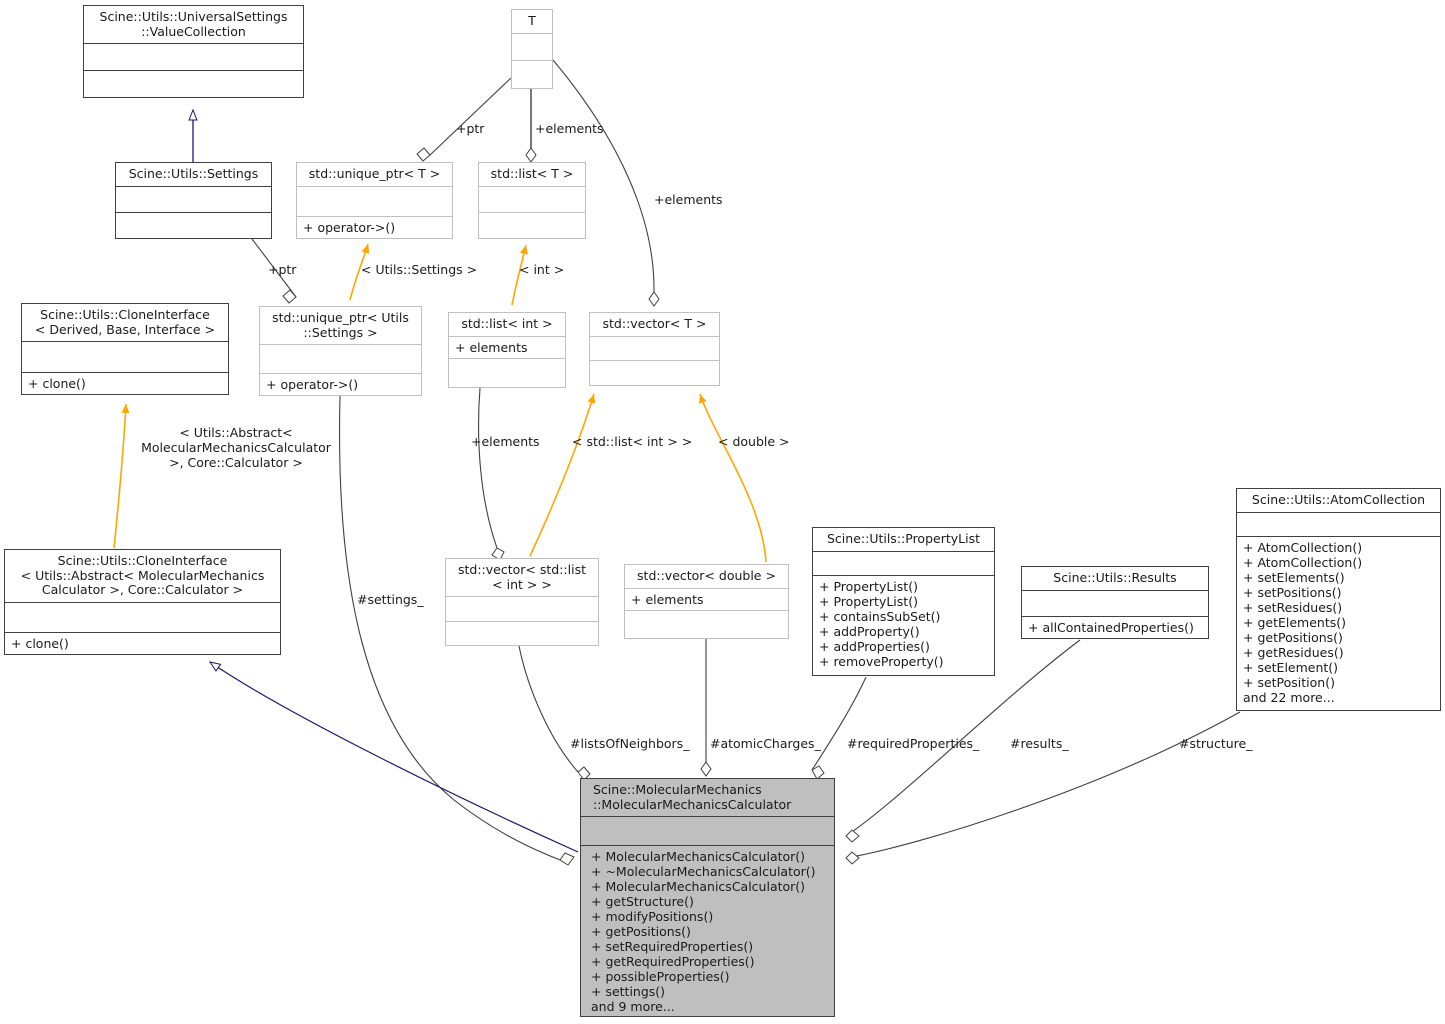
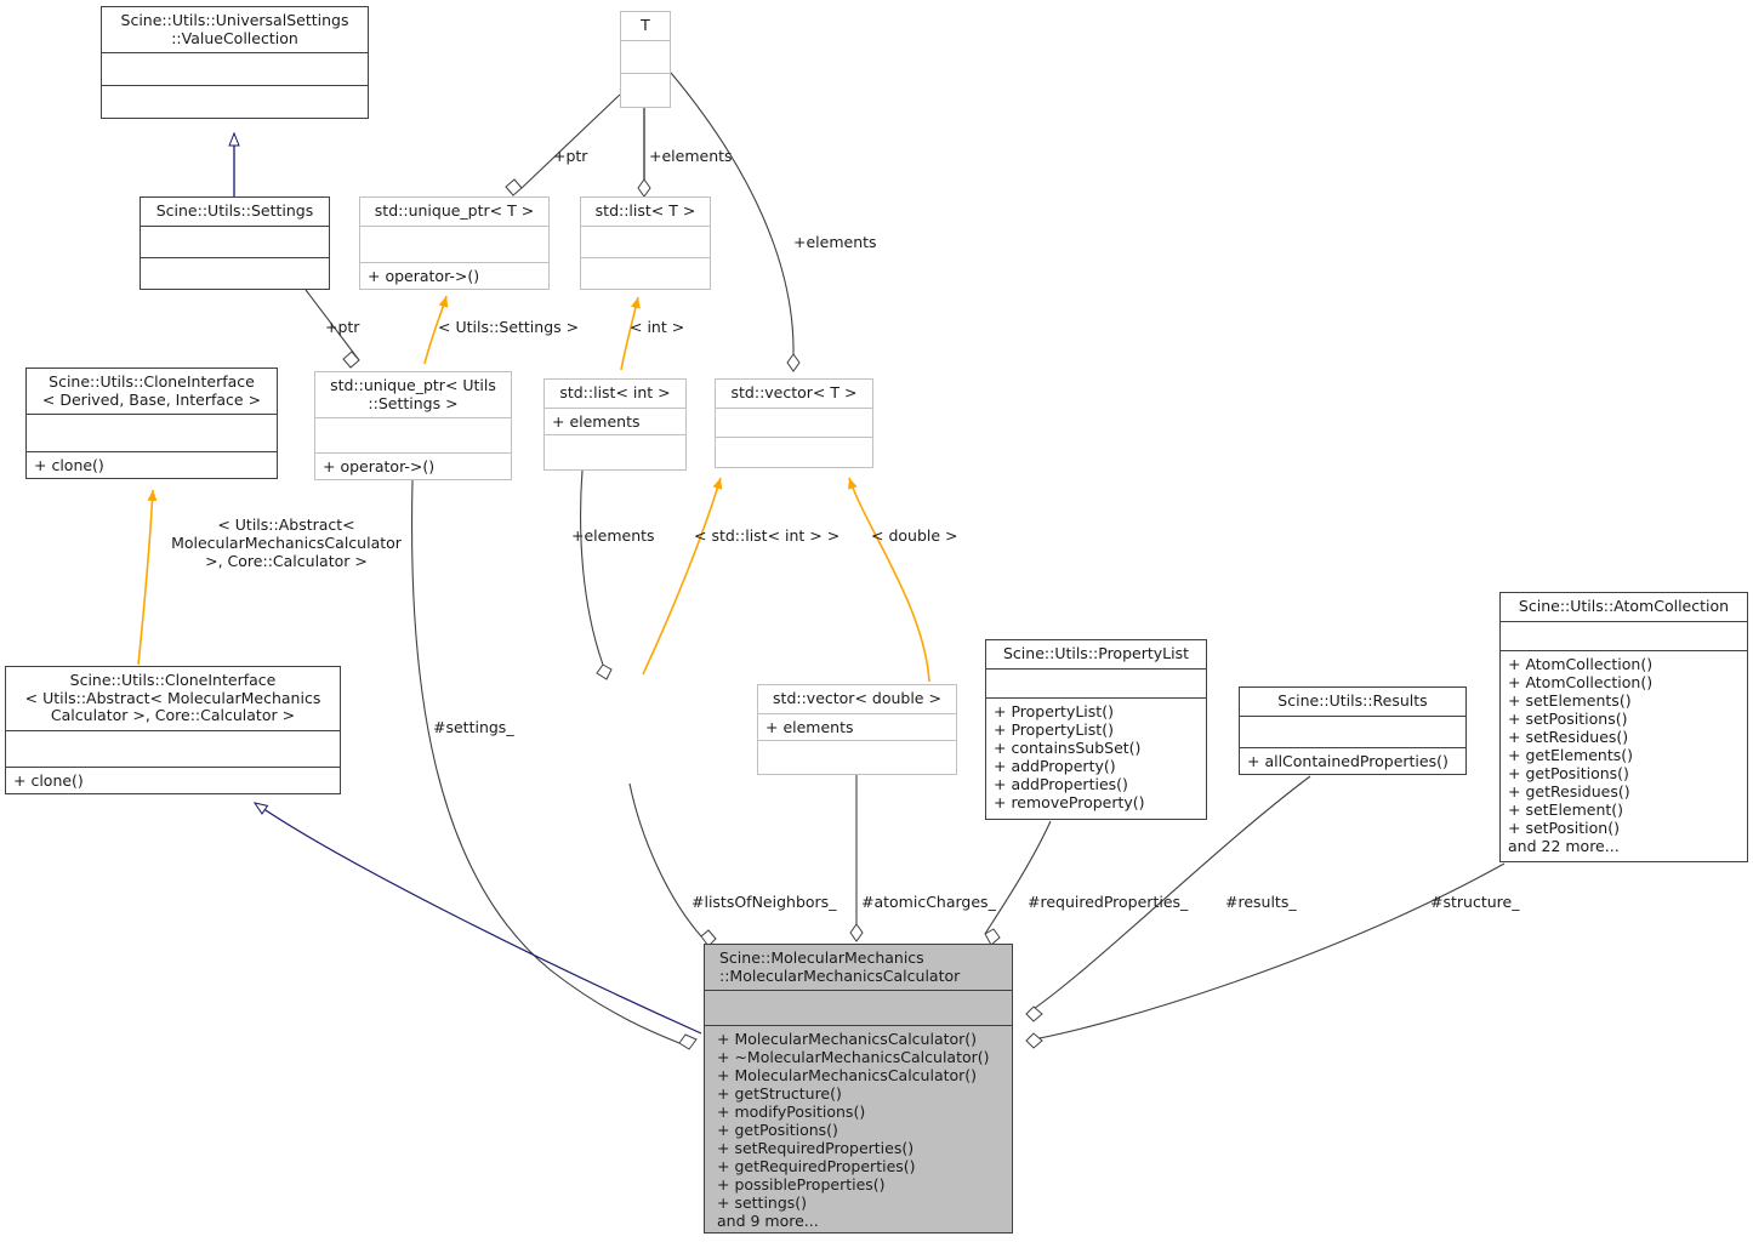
  Scine::Utils::UniversalSettings
  ::ValueCollection
  Scine::Utils::Settings
  T
  std::unique_ptr< T >
  + operator->()
  std::list< T >
  Scine::Utils::CloneInterface
  < Derived, Base, Interface >
  + clone()
  std::unique_ptr< Utils
  ::Settings >
  + operator->()
  std::list< int >
  + elements
  std::vector< T >
  Scine::Utils::CloneInterface
  < Utils::Abstract< MolecularMechanics
  Calculator >, Core::Calculator >
  + clone()
- std::vector< std::list
- < int > >
  std::vector< double >
  + elements
  Scine::Utils::PropertyList
  + PropertyList()
  + PropertyList()
  + containsSubSet()
  + addProperty()
  + addProperties()
  + removeProperty()
  Scine::Utils::Results
  + allContainedProperties()
  Scine::Utils::AtomCollection
  + AtomCollection()
  + AtomCollection()
  + setElements()
  + setPositions()
  + setResidues()
  + getElements()
  + getPositions()
  + getResidues()
  + setElement()
  + setPosition()
  and 22 more...
  Scine::MolecularMechanics
  ::MolecularMechanicsCalculator
  + MolecularMechanicsCalculator()
  + ~MolecularMechanicsCalculator()
  + MolecularMechanicsCalculator()
  + getStructure()
  + modifyPositions()
  + getPositions()
  + setRequiredProperties()
  + getRequiredProperties()
  + possibleProperties()
  + settings()
  and 9 more...
  +ptr
  +elements
  +elements
  +ptr
  < Utils::Settings >
  < int >
  < Utils::Abstract<
  MolecularMechanicsCalculator
  >, Core::Calculator >
  +elements
  < std::list< int > >
  < double >
  #settings_
  #listsOfNeighbors_
  #atomicCharges_
  #requiredProperties_
  #results_
  #structure_
